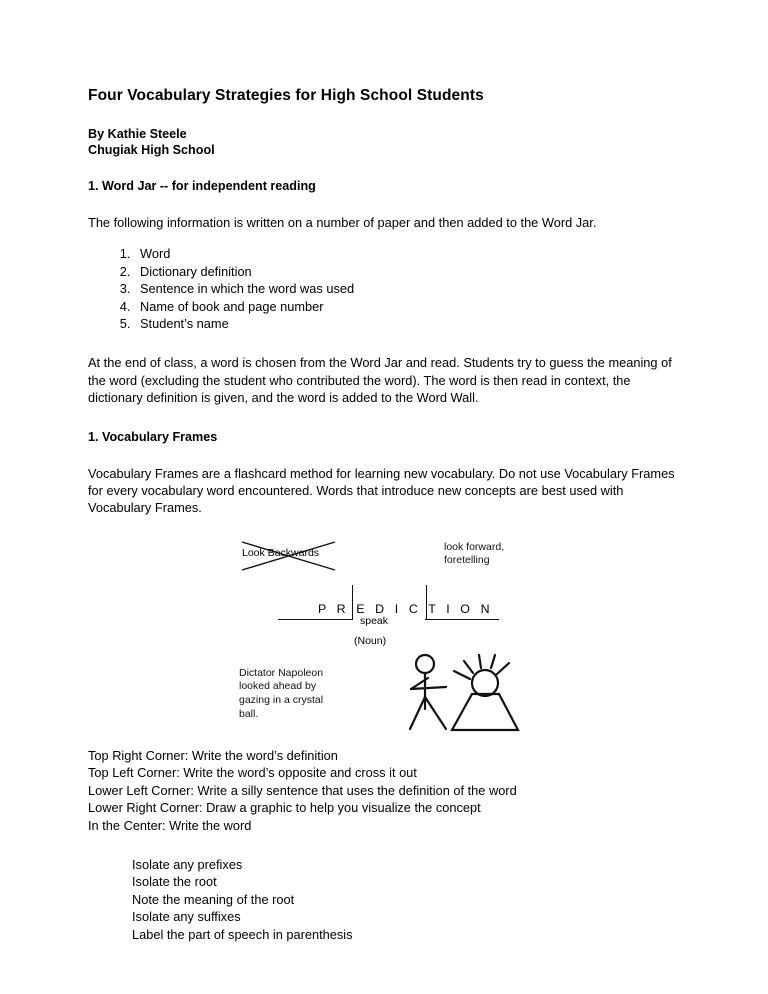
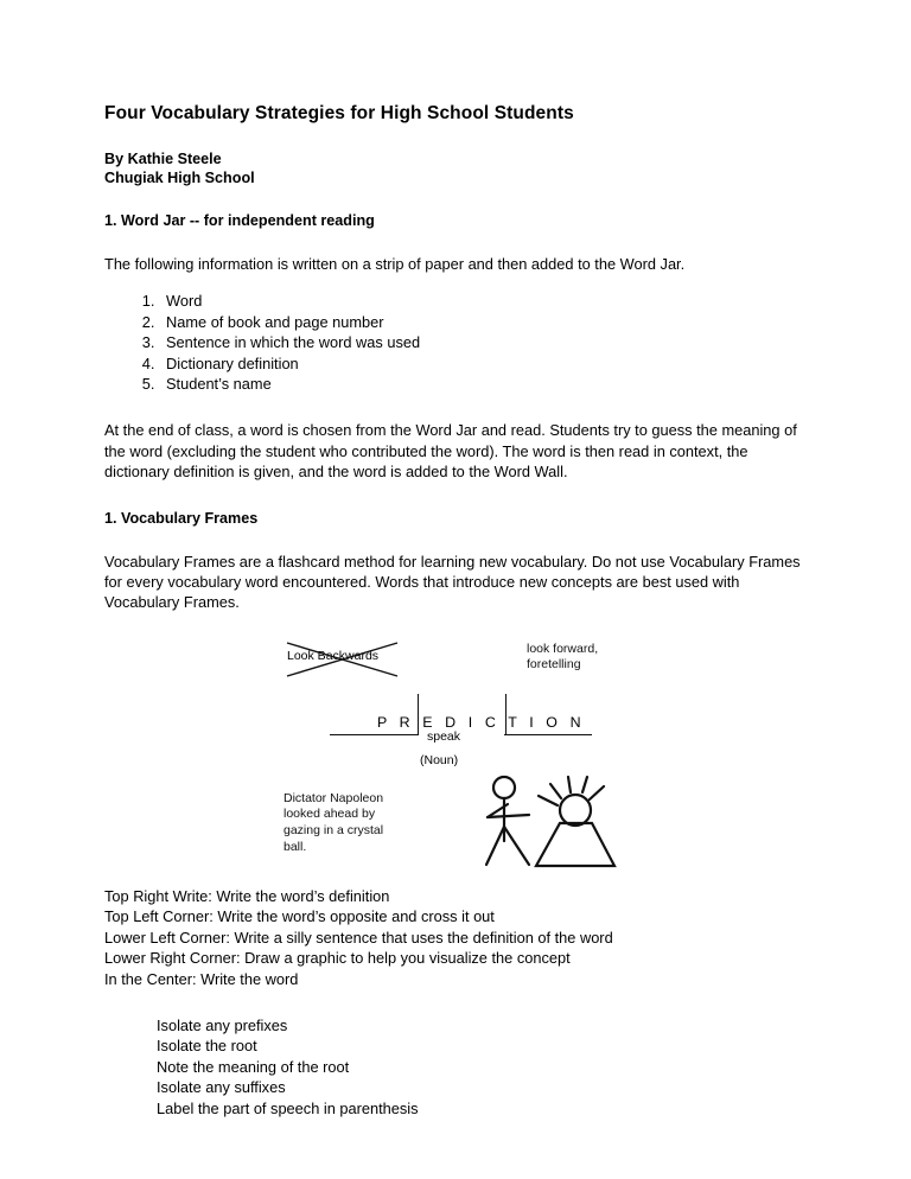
  Four Vocabulary Strategies for High School Students
  By Kathie Steele
  Chugiak High School
  1. Word Jar -- for independent reading
- The following information is written on a number of paper and then added to the Word Jar.
+ The following information is written on a strip of paper and then added to the Word Jar.
  Word
- Dictionary definition
+ Name of book and page number
  Sentence in which the word was used
- Name of book and page number
+ Dictionary definition
  Student’s name
  At the end of class, a word is chosen from the Word Jar and read. Students try to guess the meaning of the word (excluding the student who contributed the word). The word is then read in context, the dictionary definition is given, and the word is added to the Word Wall.
  1. Vocabulary Frames
  Vocabulary Frames are a flashcard method for learning new vocabulary. Do not use Vocabulary Frames for every vocabulary word encountered. Words that introduce new concepts are best used with Vocabulary Frames.
  Look Bckwards
  look forward,
  foretelling
  P R E D I C T I O N
  speak
  (Noun)
  Dictator Napoleon
  looked ahead by
  gazing in a crystal
  ball.
- Top Right Corner: Write the word’s definition
+ Top Right Write: Write the word’s definition
  Top Left Corner: Write the word’s opposite and cross it out
  Lower Left Corner: Write a silly sentence that uses the definition of the word
  Lower Right Corner: Draw a graphic to help you visualize the concept
  In the Center: Write the word
  Isolate any prefixes
  Isolate the root
  Note the meaning of the root
  Isolate any suffixes
  Label the part of speech in parenthesis
